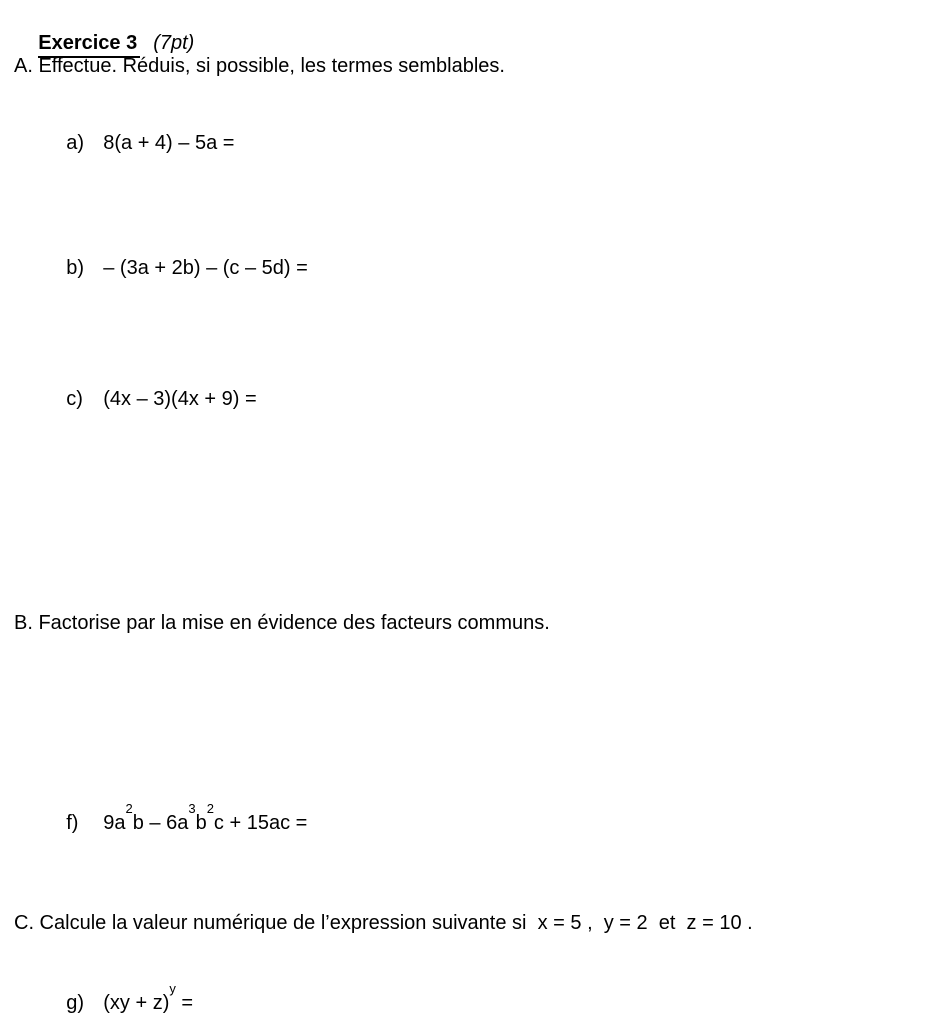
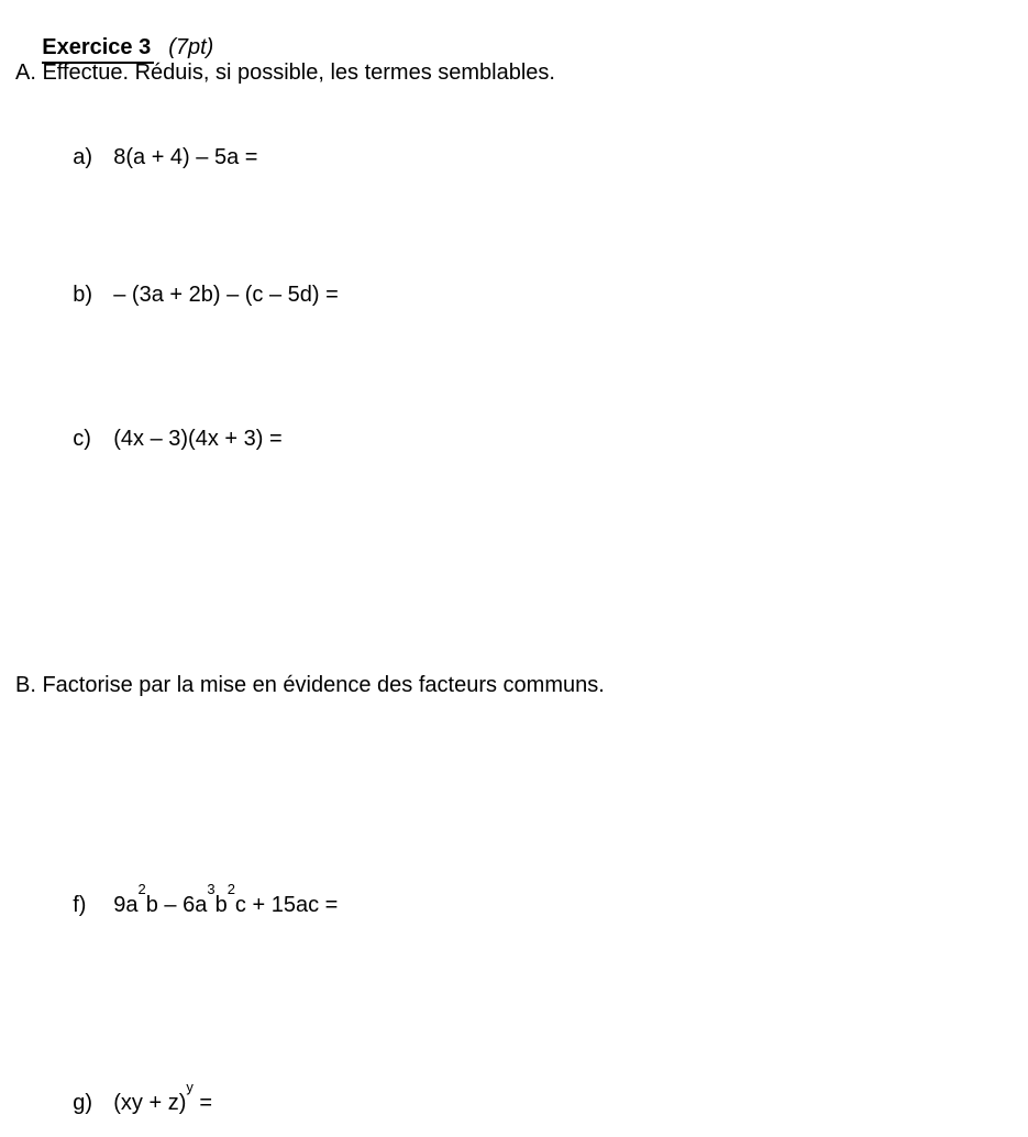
  Exercice 3 (7pt)
  A. Effectue. Réduis, si possible, les termes semblables.
  a) 8(a + 4) – 5a =
  b) – (3a + 2b) – (c – 5d) =
- c) (4x – 3)(4x + 9) =
+ c) (4x – 3)(4x + 3) =
  B. Factorise par la mise en évidence des facteurs communs.
  f) 9a2b – 6a3b2c + 15ac =
- C. Calcule la valeur numérique de l’expression suivante si x = 5 , y = 2 et z = 10 .
  g) (xy + z)y =
